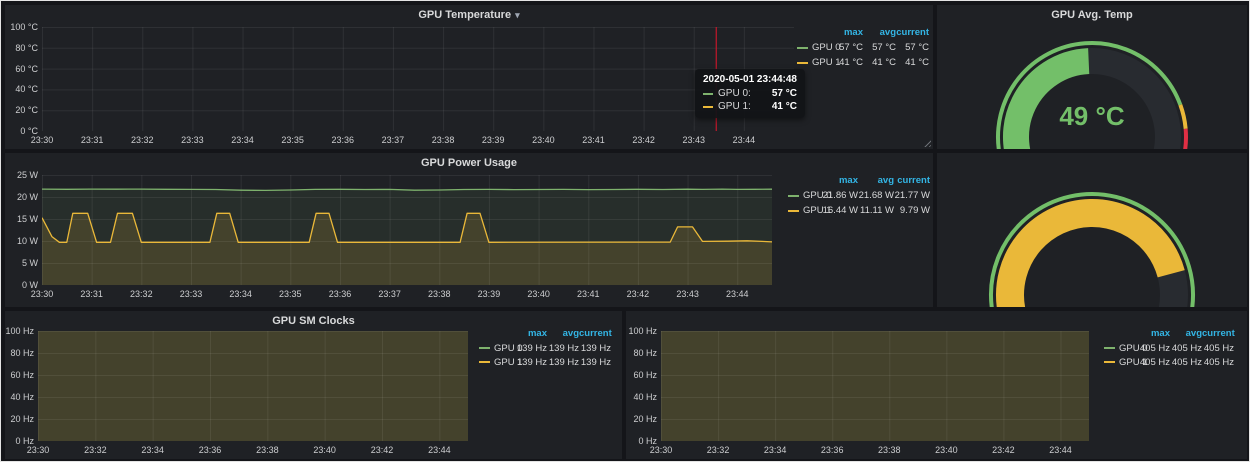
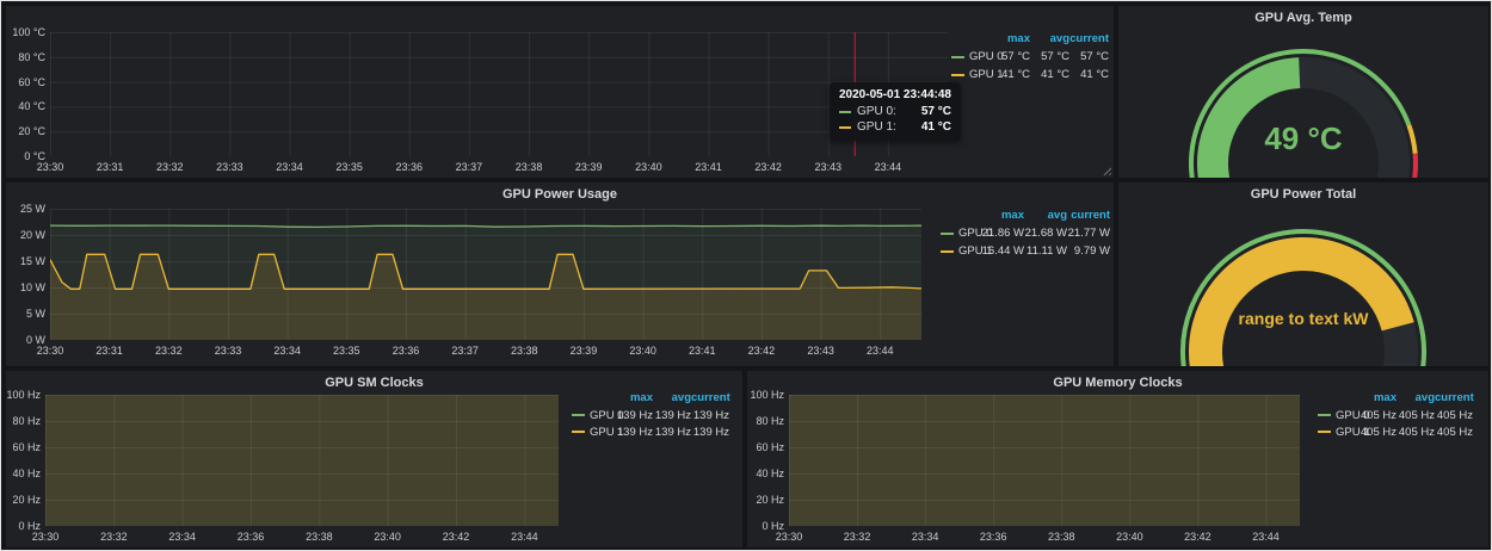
- GPU Temperature ▾
  0 °C
  20 °C
  40 °C
  60 °C
  80 °C
  100 °C
  23:30
  23:31
  23:32
  23:33
  23:34
  23:35
  23:36
  23:37
  23:38
  23:39
  23:40
  23:41
  23:42
  23:43
  23:44
  max
  avg
  current
  GPU
  57 °C
  57 °C
  57 °C
  GPU
  41 °C
  41 °C
  41 °C
  2020-05-01 23:44:48
  GPU 0:
  57 °C
  GPU 1:
  41 °C
  GPU Avg. Temp
  49 °C
  GPU Power Usage
  0 W
  5 W
  10 W
  15 W
  20 W
  25 W
  23:30
  23:31
  23:32
  23:33
  23:34
  23:35
  23:36
  23:37
  23:38
  23:39
  23:40
  23:41
  23:42
  23:43
  23:44
  max
  avg
  current
  GPU
  21.86 W
  21.68 W
  21.77 W
  GPU
  16.44 W
  11.11 W
  9.79 W
+ GPU Power Total
+ range to text kW
  GPU SM Clocks
  0 Hz
  20 Hz
  40 Hz
  60 Hz
  80 Hz
  100 Hz
  23:30
  23:32
  23:34
  23:36
  23:38
  23:40
  23:42
  23:44
  max
  avg
  current
  GPU
  139 Hz
  139 Hz
  139 Hz
  GPU
  139 Hz
  139 Hz
  139 Hz
+ GPU Memory Clocks
  0 Hz
  20 Hz
  40 Hz
  60 Hz
  80 Hz
  100 Hz
  23:30
  23:32
  23:34
  23:36
  23:38
  23:40
  23:42
  23:44
  max
  avg
  current
  GPU
  405 Hz
  405 Hz
  405 Hz
  GPU
  405 Hz
  405 Hz
  405 Hz
